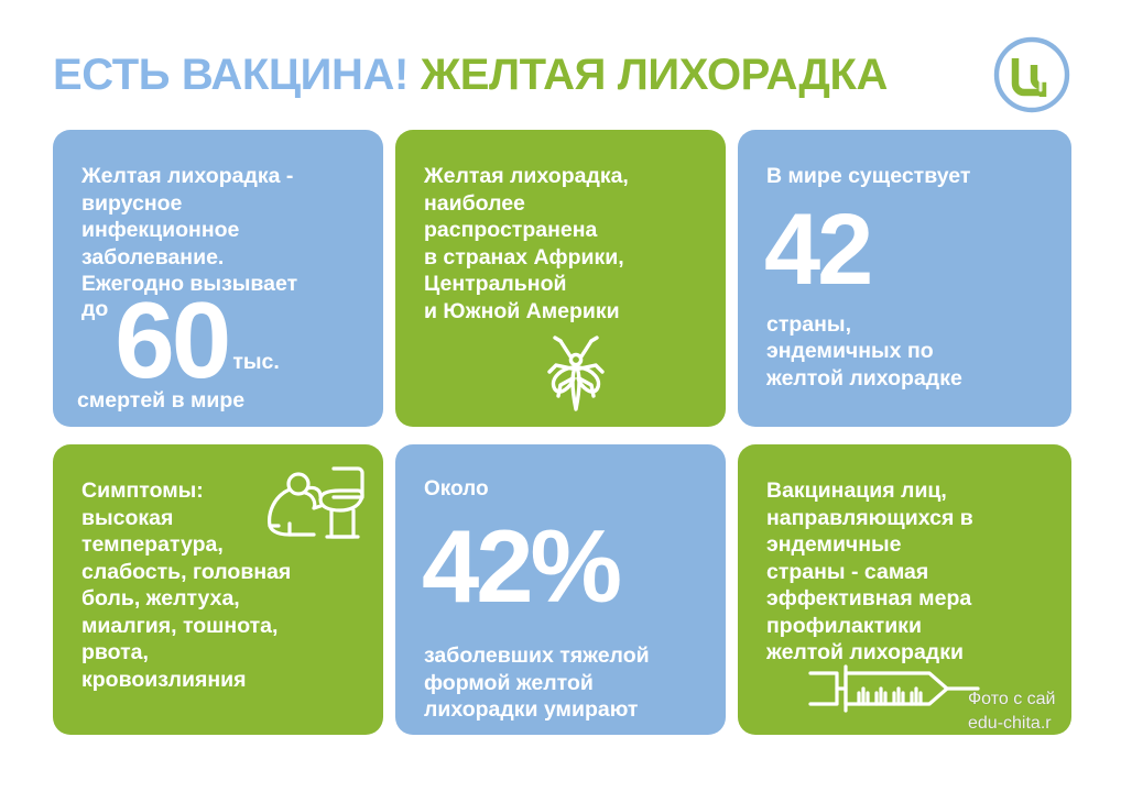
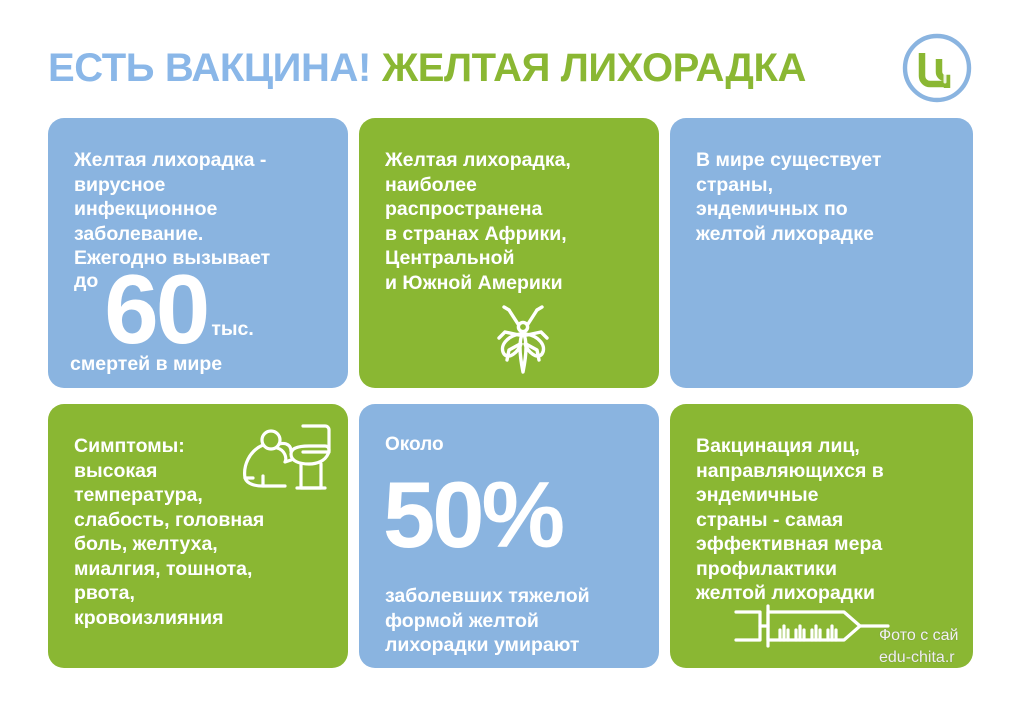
  ЕСТЬ ВАКЦИНА!
  ЖЕЛТАЯ ЛИХОРАДКА
  Желтая лихорадка -
  вирусное
  инфекционное
  заболевание.
  Ежегодно вызывает
  до
  60
  тыс.
  смертей в мире
  Желтая лихорадка,
  наиболее
  распространена
  в странах Африки,
  Центральной
  и Южной Америки
  В мире существует
- 42
  страны,
  эндемичных по
  желтой лихорадке
  Симптомы:
  высокая
  температура,
  слабость, головная
  боль, желтуха,
  миалгия, тошнота,
  рвота,
  кровоизлияния
  Около
- 42%
+ 50%
  заболевших тяжелой
  формой желтой
  лихорадки умирают
  Вакцинация лиц,
  направляющихся в
  эндемичные
  страны - самая
  эффективная мера
  профилактики
  желтой лихорадки
  Фото с сай
  edu-chita.r
